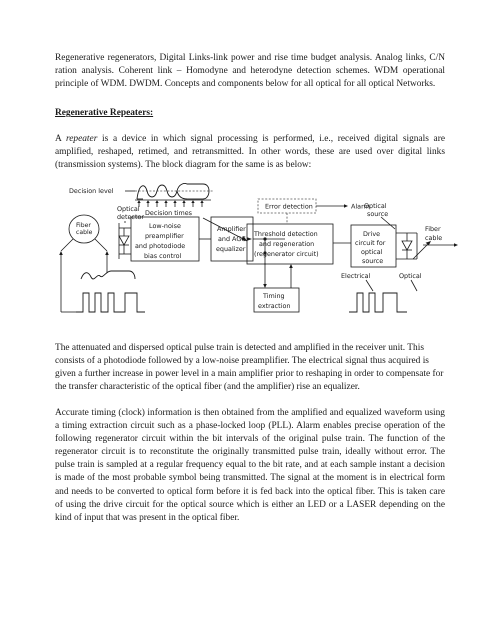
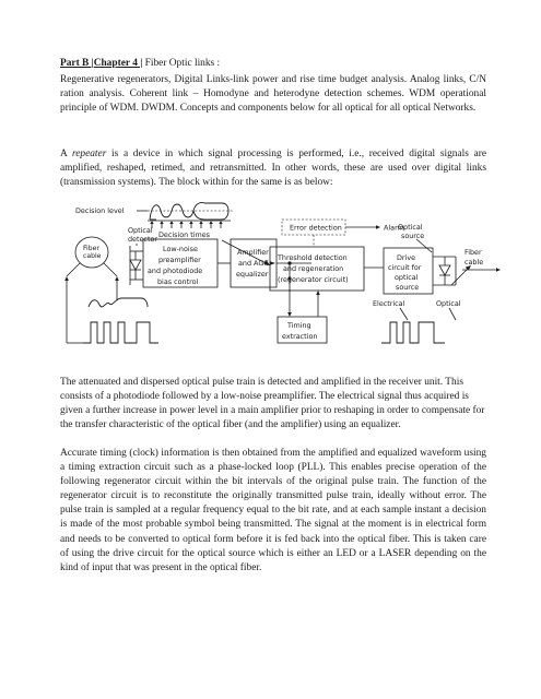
+ Part B |Chapter 4 | Fiber Optic links :
  Regenerative regenerators, Digital Links-link power and rise time budget analysis. Analog links, C/N ration analysis. Coherent link – Homodyne and heterodyne detection schemes. WDM operational principle of WDM. DWDM. Concepts and components below for all optical for all optical Networks.
- Regenerative Repeaters:
- A repeater is a device in which signal processing is performed, i.e., received digital signals are amplified, reshaped, retimed, and retransmitted. In other words, these are used over digital links (transmission systems). The block diagram for the same is as below:
+ A repeater is a device in which signal processing is performed, i.e., received digital signals are amplified, reshaped, retimed, and retransmitted. In other words, these are used over digital links (transmission systems). The block within for the same is as below:
  Decision level
  Decision times
  Optical
  Low-noise
  preamplifier
  and photodiode
  bias control
  Amplifier
  and AGC
  equalizer
  Error detection
  Alarm
  Threshold detection
  and regeneration
  (regenerator circuit)
  Timing
  extraction
  Drive
  circuit for
  optical
  source
  Optical
  source
  Fiber
  cable
  Electrical
  Optical
- The attenuated and dispersed optical pulse train is detected and amplified in the receiver unit. This consists of a photodiode followed by a low-noise preamplifier. The electrical signal thus acquired is given a further increase in power level in a main amplifier prior to reshaping in order to compensate for the transfer characteristic of the optical fiber (and the amplifier) rise an equalizer.
+ The attenuated and dispersed optical pulse train is detected and amplified in the receiver unit. This consists of a photodiode followed by a low-noise preamplifier. The electrical signal thus acquired is given a further increase in power level in a main amplifier prior to reshaping in order to compensate for the transfer characteristic of the optical fiber (and the amplifier) using an equalizer.
- Accurate timing (clock) information is then obtained from the amplified and equalized waveform using a timing extraction circuit such as a phase-locked loop (PLL). Alarm enables precise operation of the following regenerator circuit within the bit intervals of the original pulse train. The function of the regenerator circuit is to reconstitute the originally transmitted pulse train, ideally without error. The pulse train is sampled at a regular frequency equal to the bit rate, and at each sample instant a decision is made of the most probable symbol being transmitted. The signal at the moment is in electrical form and needs to be converted to optical form before it is fed back into the optical fiber. This is taken care of using the drive circuit for the optical source which is either an LED or a LASER depending on the kind of input that was present in the optical fiber.
+ Accurate timing (clock) information is then obtained from the amplified and equalized waveform using a timing extraction circuit such as a phase-locked loop (PLL). This enables precise operation of the following regenerator circuit within the bit intervals of the original pulse train. The function of the regenerator circuit is to reconstitute the originally transmitted pulse train, ideally without error. The pulse train is sampled at a regular frequency equal to the bit rate, and at each sample instant a decision is made of the most probable symbol being transmitted. The signal at the moment is in electrical form and needs to be converted to optical form before it is fed back into the optical fiber. This is taken care of using the drive circuit for the optical source which is either an LED or a LASER depending on the kind of input that was present in the optical fiber.
